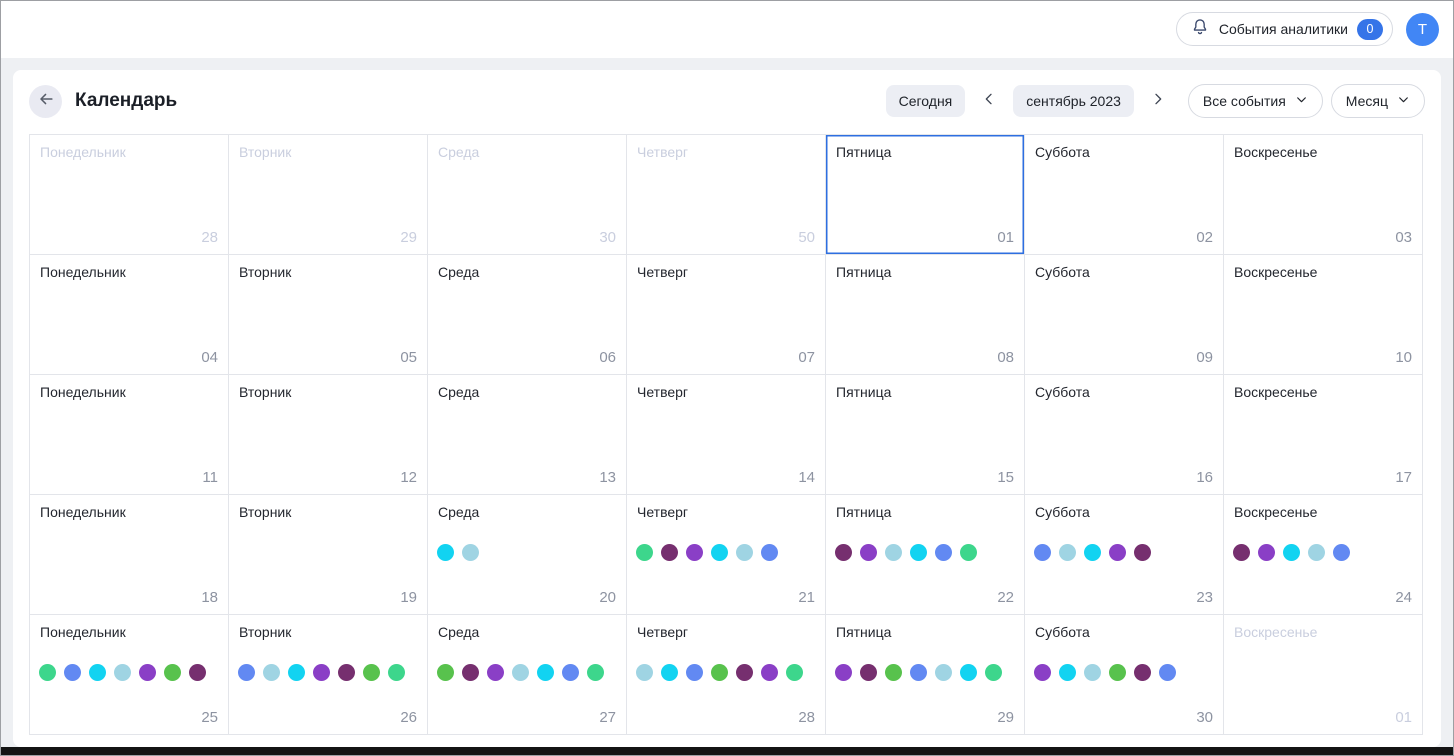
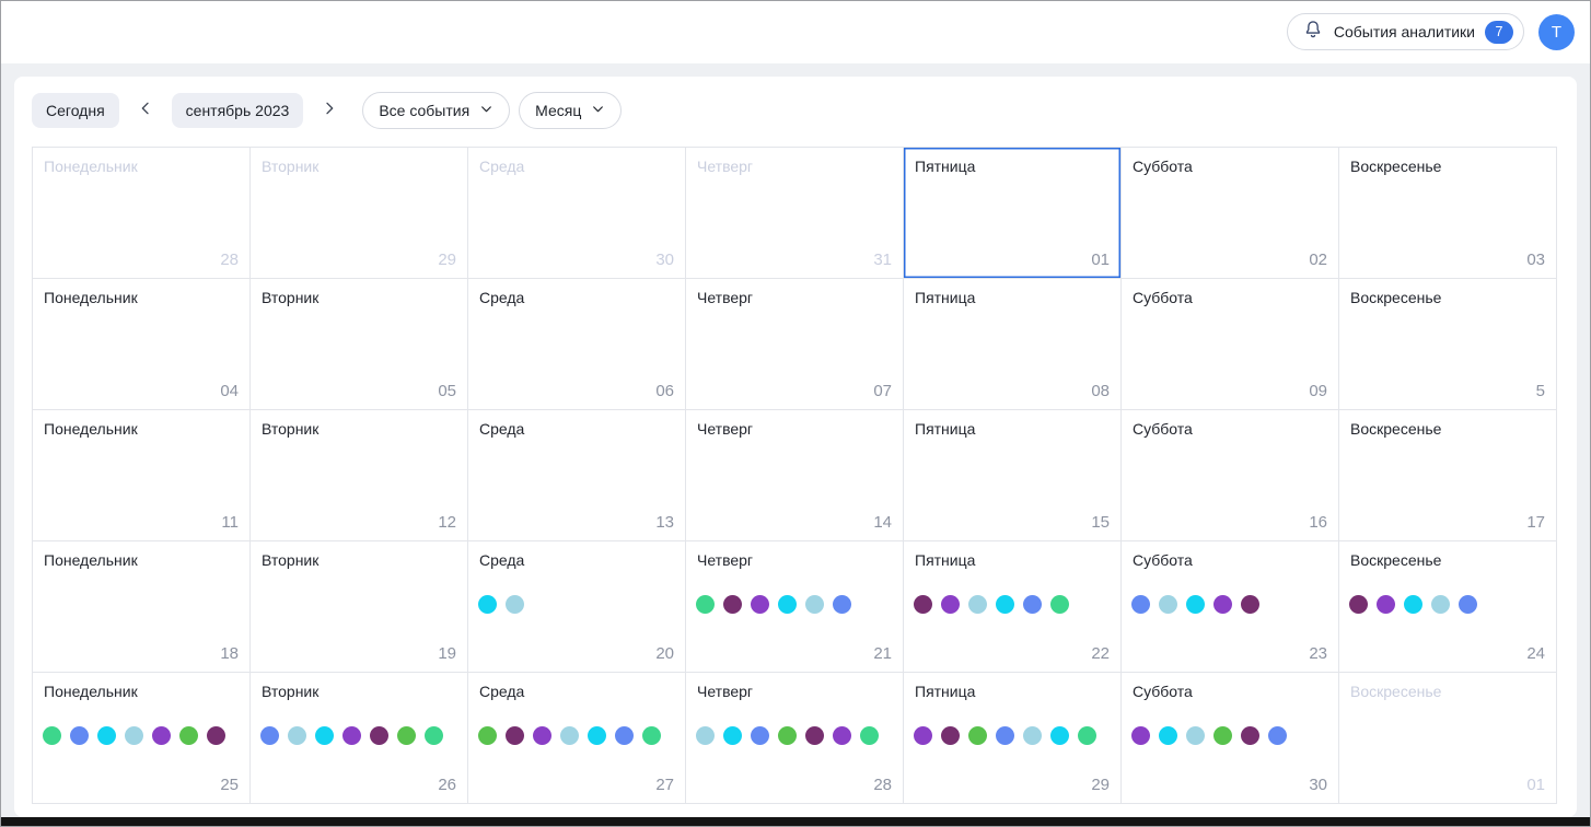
  События аналитики
- 0
+ 7
  T
- Календарь
  Сегодня
  сентябрь 2023
  Все события
  Месяц
  Понедельник
  28
  Вторник
  29
  Среда
  30
  Четверг
- 50
+ 31
  Пятница
  01
  Суббота
  02
  Воскресенье
  03
  Понедельник
  04
  Вторник
  05
  Среда
  06
  Четверг
  07
  Пятница
  08
  Суббота
  09
  Воскресенье
- 10
+ 5
  Понедельник
  11
  Вторник
  12
  Среда
  13
  Четверг
  14
  Пятница
  15
  Суббота
  16
  Воскресенье
  17
  Понедельник
  18
  Вторник
  19
  Среда
  20
  Четверг
  21
  Пятница
  22
  Суббота
  23
  Воскресенье
  24
  Понедельник
  25
  Вторник
  26
  Среда
  27
  Четверг
  28
  Пятница
  29
  Суббота
  30
  Воскресенье
  01
